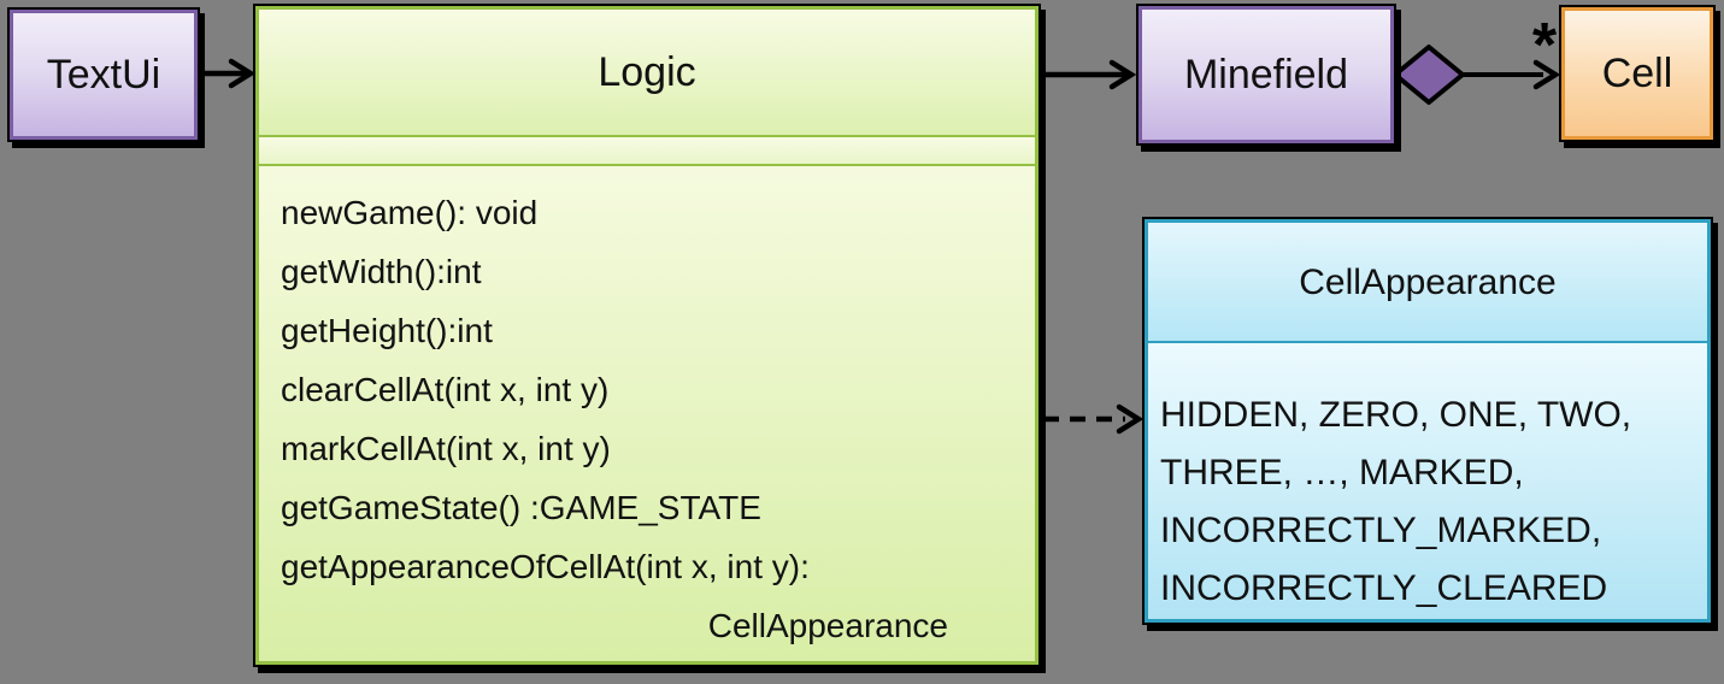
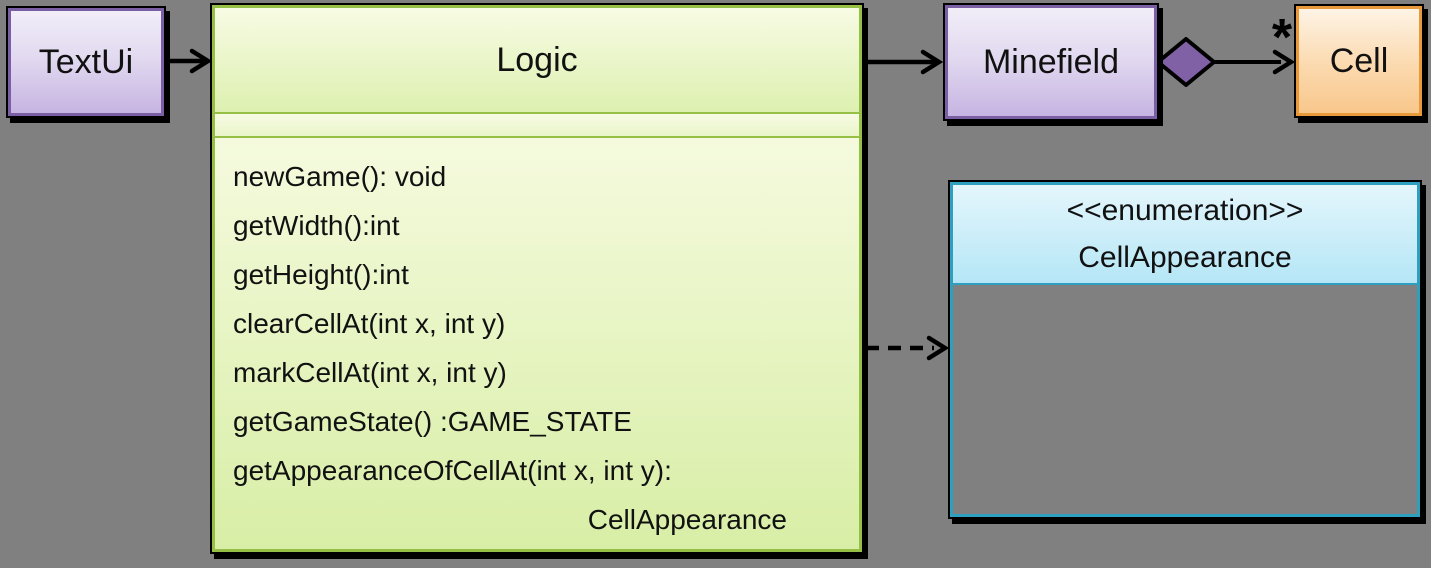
  TextUi
  Logic
  newGame(): void
  getWidth():int
  getHeight():int
  clearCellAt(int x, int y)
  markCellAt(int x, int y)
  getGameState() :GAME_STATE
  getAppearanceOfCellAt(int x, int y):
  CellAppearance
  Minefield
  Cell
  *
+ <<enumeration>>
  CellAppearance
- HIDDEN, ZERO, ONE, TWO,
- THREE, …, MARKED,
- INCORRECTLY_MARKED,
- INCORRECTLY_CLEARED
